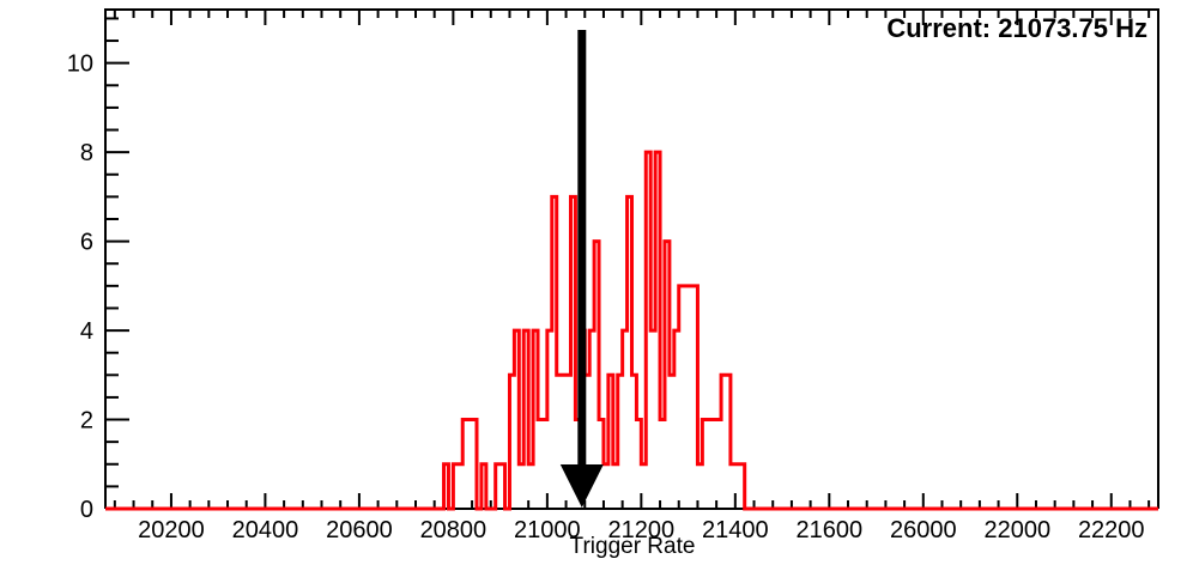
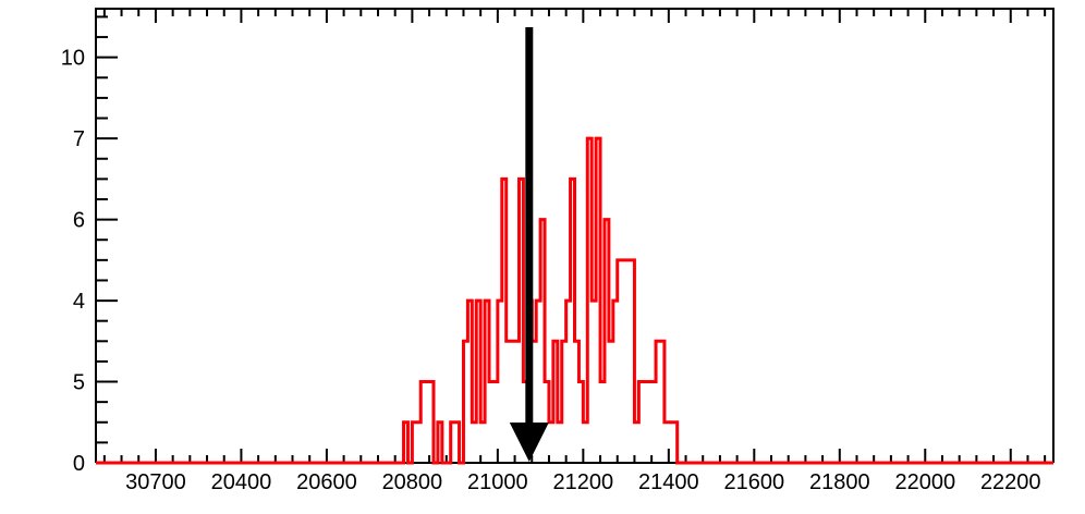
- 20200
+ 30700
  20400
  20600
  20800
  21000
  21200
  21400
  21600
- 26000
+ 21800
  22000
  22200
  0
- 2
+ 5
  4
  6
- 8
+ 7
  10
- Trigger Rate
- Current: 21073.75 Hz
